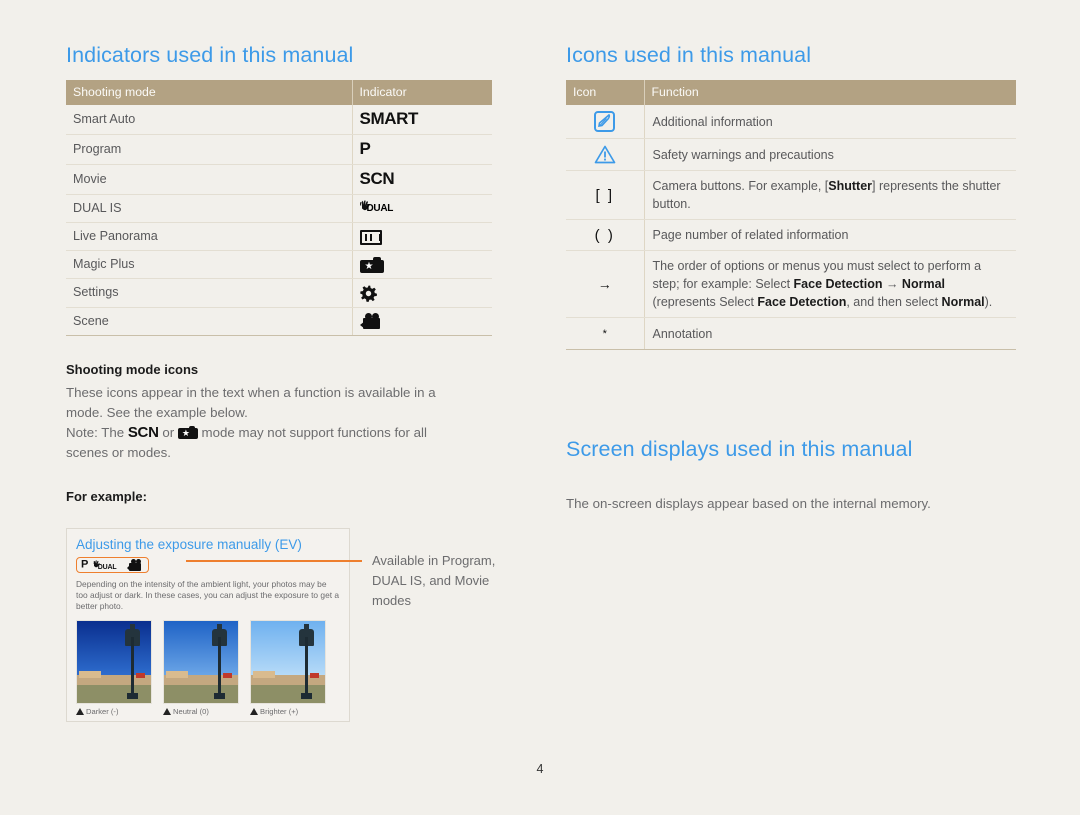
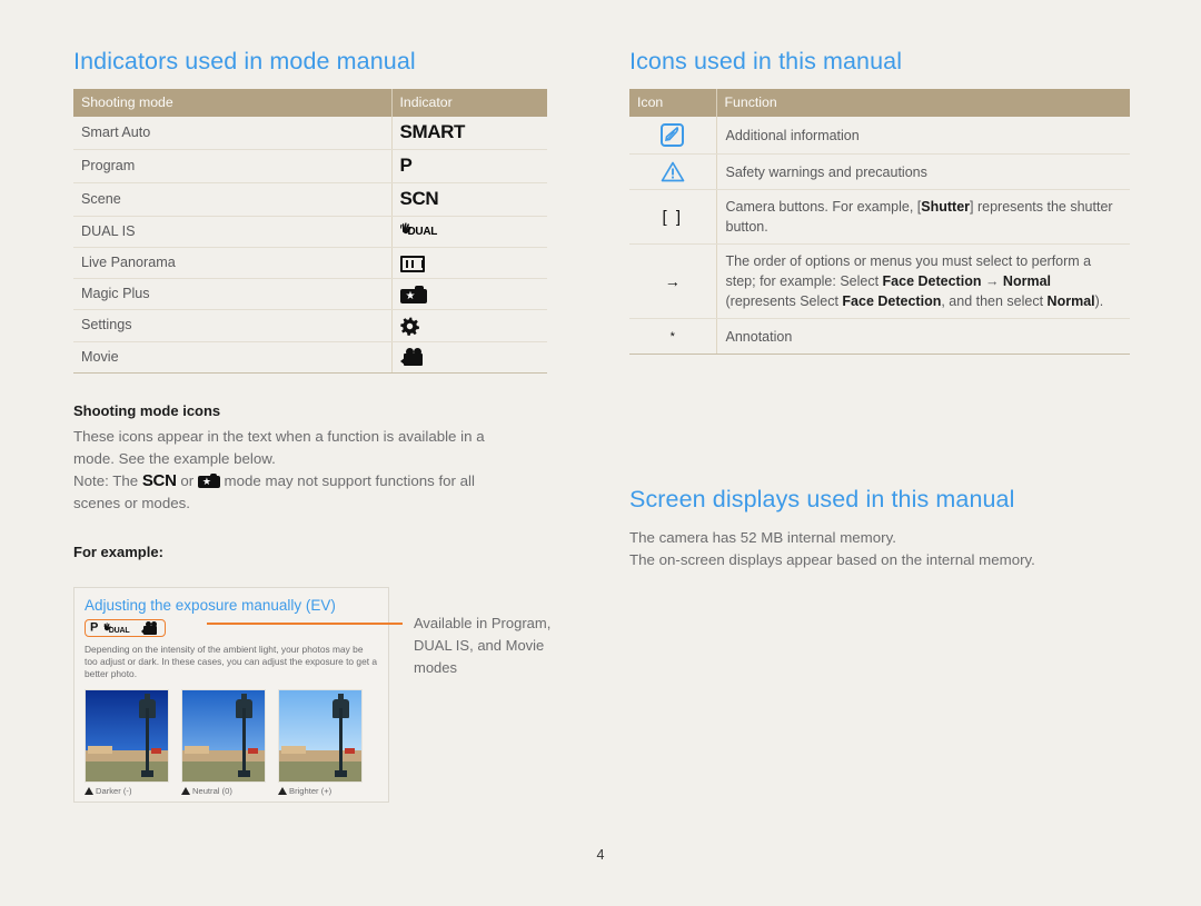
- Indicators used in this manual
+ Indicators used in mode manual
  Shooting mode	Indicator
  Smart Auto	SMART
  Program	P
- Movie	SCN
+ Scene	SCN
  DUAL IS	DUAL
  Live Panorama
  Magic Plus	★
  Settings
- Scene
+ Movie
  Shooting mode icons
  These icons appear in the text when a function is available in a
  mode. See the example below.
  Note: The SCN or
  ★
  mode may not support functions for all
  scenes or modes.
  For example:
  Adjusting the exposure manually (EV)
  P
  Depending on the intensity of the ambient light, your photos may be too adjust or dark. In these cases, you can adjust the exposure to get a better photo.
  Darker (-)
  Neutral (0)
  Brighter (+)
  Available in Program,
  DUAL IS, and Movie
  modes
  Icons used in this manual
  Icon	Function
  	Additional information
  	Safety warnings and precautions
  [ ]	Camera buttons. For example, [Shutter] represents the shutter button.
- ( )	Page number of related information
  →	The order of options or menus you must select to perform a step; for example: Select Face Detection → Normal (represents Select Face Detection, and then select Normal).
  *	Annotation
  Screen displays used in this manual
+ The camera has 52 MB internal memory.
  The on-screen displays appear based on the internal memory.
  4
